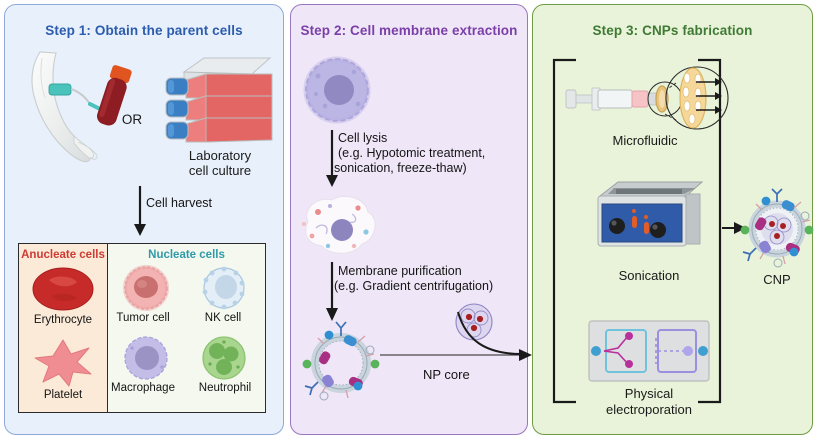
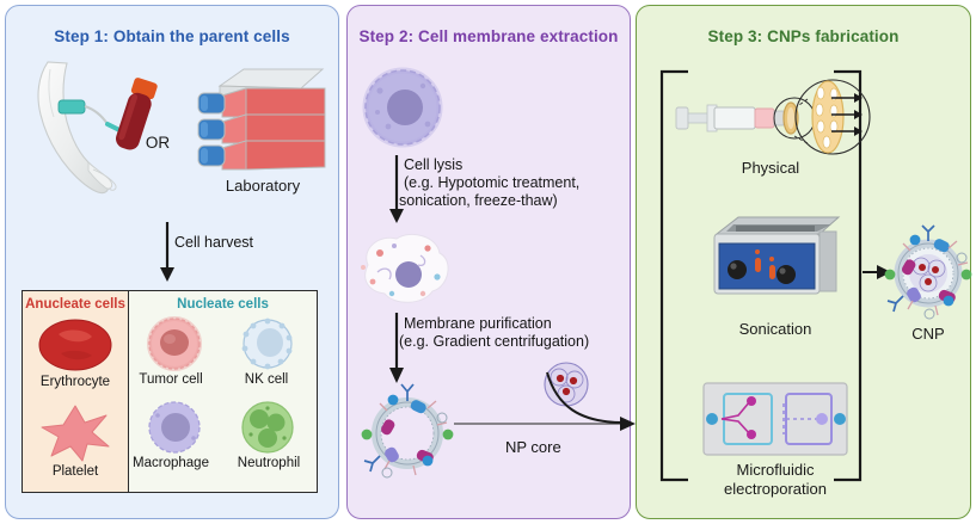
  Step 1: Obtain the parent cells
  OR
  Laboratory
- cell culture
  Cell harvest
  Anucleate cells
  Erythrocyte
  Platelet
  Nucleate cells
  Tumor cell
  NK cell
  Macrophage
  Neutrophil
  Step 2: Cell membrane extraction
  Cell lysis
  (e.g. Hypotomic treatment,
  sonication, freeze-thaw)
  Membrane purification
  (e.g. Gradient centrifugation)
  NP core
  Step 3: CNPs fabrication
- Microfluidic
+ Physical
  Sonication
- Physical
+ Microfluidic
  electroporation
  CNP
